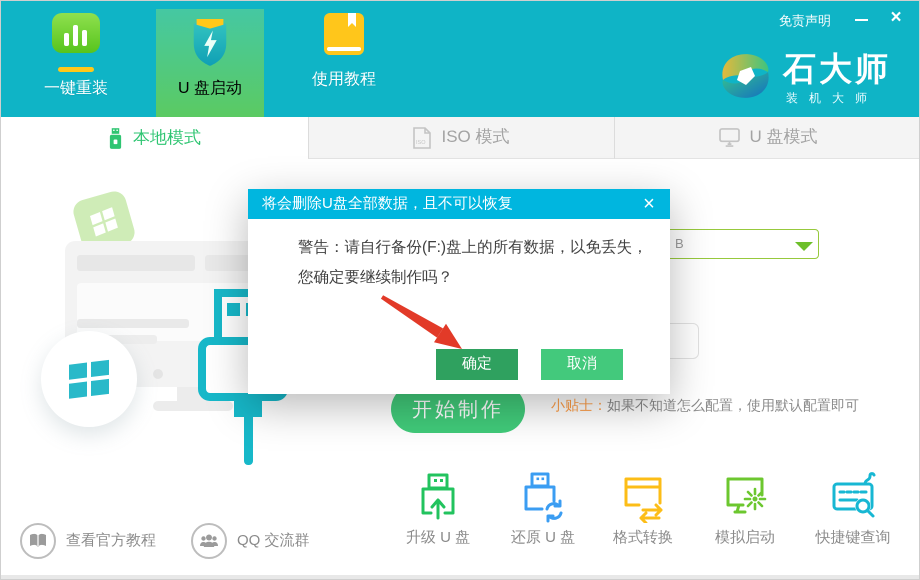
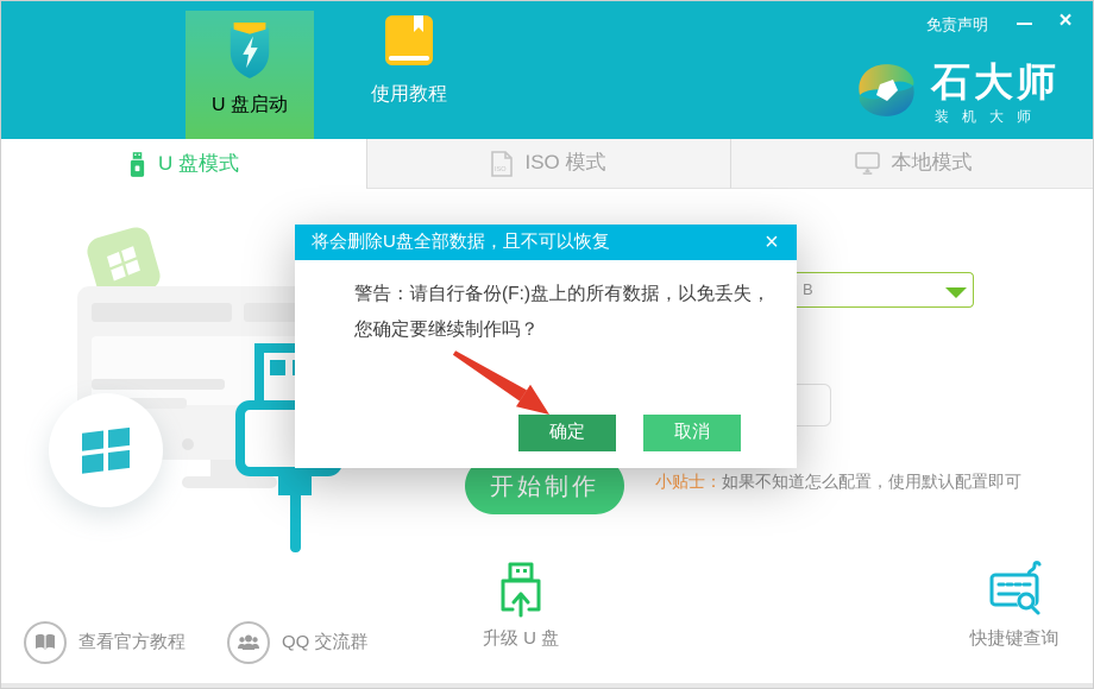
- 一键重装
  U 盘启动
  使用教程
  石大师
  装机大师
  免责声明
  ×
- 本地模式
+ U 盘模式
  ISO 模式
- U 盘模式
+ 本地模式
  B
  开始制作
  小贴士：如果不知道怎么配置，使用默认配置即可
  查看官方教程
  QQ 交流群
  升级 U 盘
- 还原 U 盘
- 格式转换
- 模拟启动
  快捷键查询
  将会删除U盘全部数据，且不可以恢复
  ×
  警告：请自行备份(F:)盘上的所有数据，以免丢失，您确定要继续制作吗？
  确定
  取消
